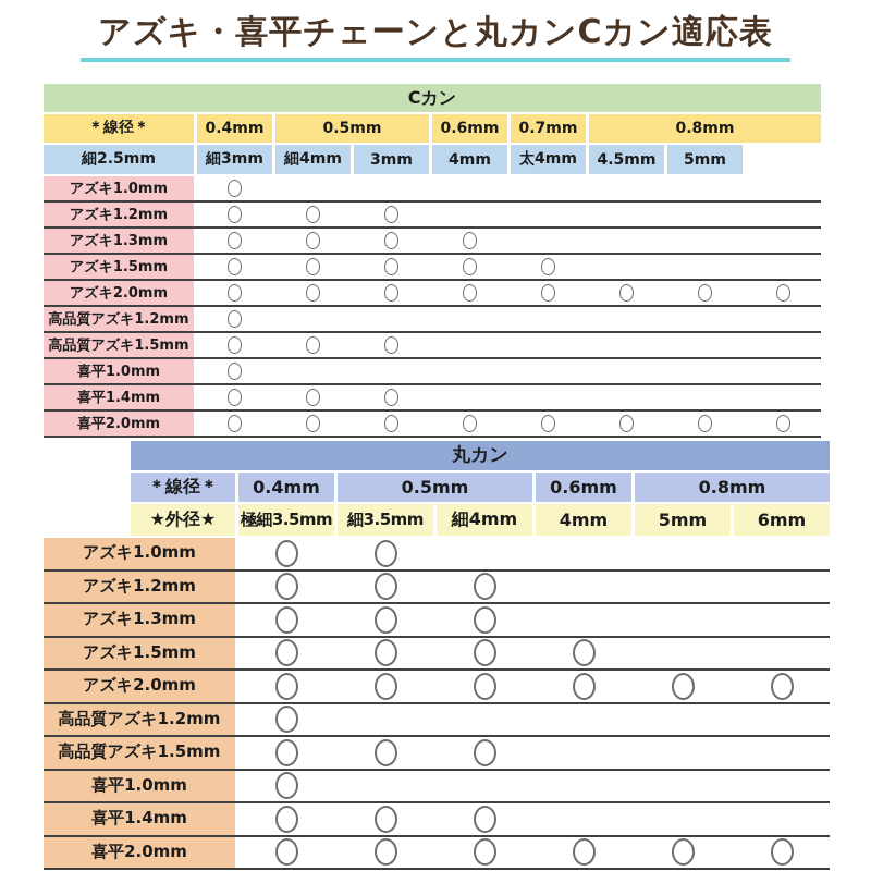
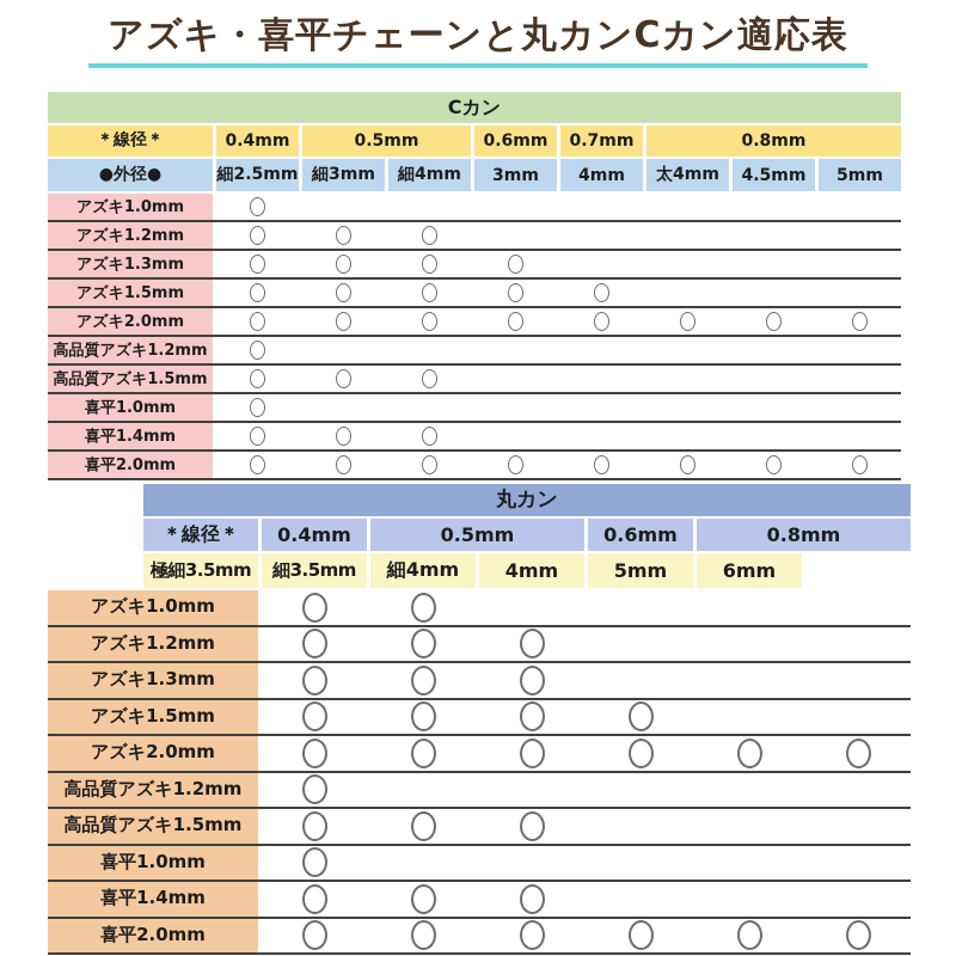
  アズキ・喜平チェーンと丸カンCカン適応表
  Cカン
  ＊線径＊
  0.4mm
  0.5mm
  0.6mm
  0.7mm
  0.8mm
+ ●外径●
  細2.5mm
  細3mm
  細4mm
  3mm
  4mm
  太4mm
  4.5mm
  5mm
  アズキ1.0mm
  アズキ1.2mm
  アズキ1.3mm
  アズキ1.5mm
  アズキ2.0mm
  高品質アズキ1.2mm
  高品質アズキ1.5mm
  喜平1.0mm
  喜平1.4mm
  喜平2.0mm
  丸カン
  ＊線径＊
  0.4mm
  0.5mm
  0.6mm
  0.8mm
- ★外径★
  極細3.5mm
  細3.5mm
  細4mm
  4mm
  5mm
  6mm
  アズキ1.0mm
  アズキ1.2mm
  アズキ1.3mm
  アズキ1.5mm
  アズキ2.0mm
  高品質アズキ1.2mm
  高品質アズキ1.5mm
  喜平1.0mm
  喜平1.4mm
  喜平2.0mm
